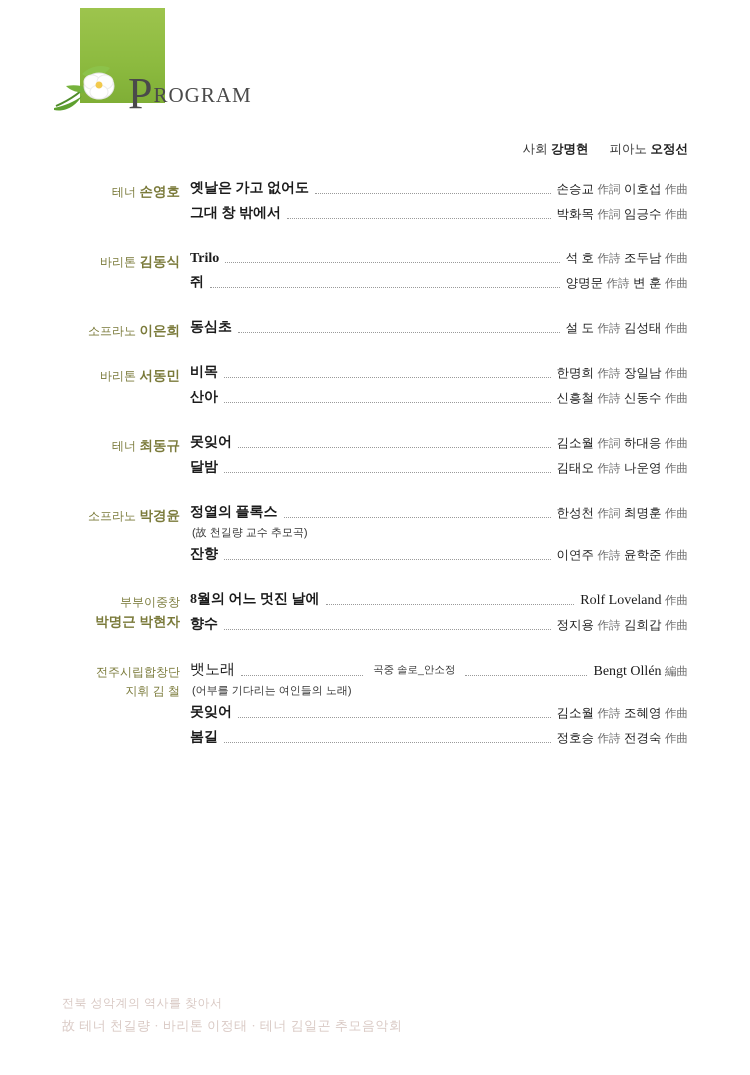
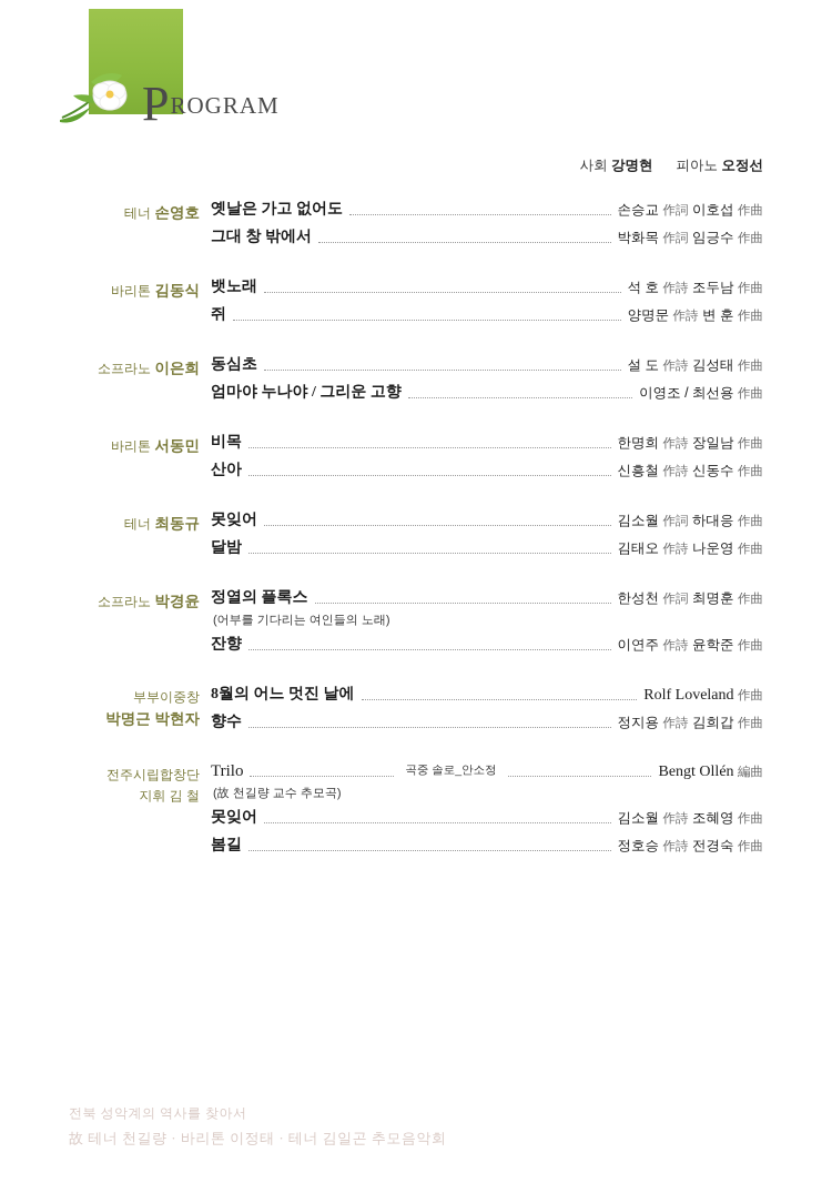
  Program
  사회 강명현 피아노 오정선
  테너 손영호
  옛날은 가고 없어도
  손승교 作詞 이호섭 作曲
  그대 창 밖에서
  박화목 作詞 임긍수 作曲
  바리톤 김동식
- Trilo
+ 뱃노래
  석 호 作詩 조두남 作曲
  쥐
  양명문 作詩 변 훈 作曲
  소프라노 이은희
  동심초
  설 도 作詩 김성태 作曲
+ 엄마야 누나야 / 그리운 고향
+ 이영조 / 최선용 作曲
  바리톤 서동민
  비목
  한명희 作詩 장일남 作曲
  산아
  신흥철 作詩 신동수 作曲
  테너 최동규
  못잊어
  김소월 作詞 하대응 作曲
  달밤
  김태오 作詩 나운영 作曲
  소프라노 박경윤
  정열의 플록스
  한성천 作詞 최명훈 作曲
- (故 천길량 교수 추모곡)
+ (어부를 기다리는 여인들의 노래)
  잔향
  이연주 作詩 윤학준 作曲
  부부이중창
  박명근 박현자
  8월의 어느 멋진 날에
  Rolf Loveland 作曲
  향수
  정지용 作詩 김희갑 作曲
  전주시립합창단
  지휘 김 철
- 뱃노래
+ Trilo
  곡중 솔로_안소정
  Bengt Ollén 編曲
- (어부를 기다리는 여인들의 노래)
+ (故 천길량 교수 추모곡)
  못잊어
  김소월 作詩 조혜영 作曲
  봄길
  정호승 作詩 전경숙 作曲
  전북 성악계의 역사를 찾아서
  故 테너 천길량 · 바리톤 이정태 · 테너 김일곤 추모음악회
